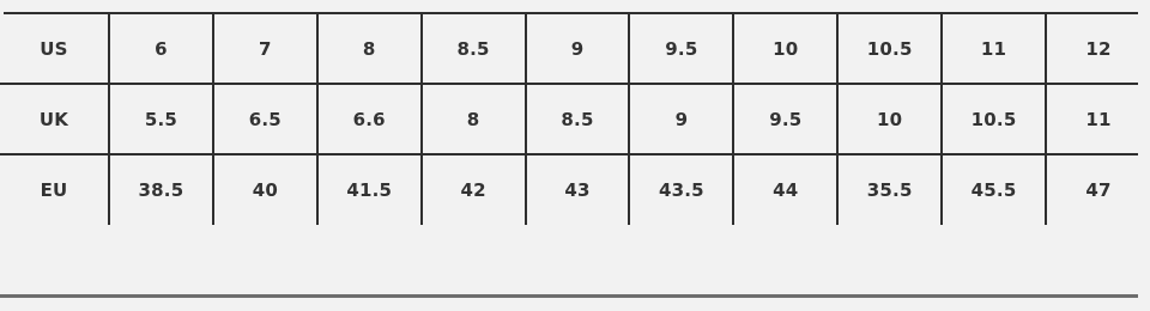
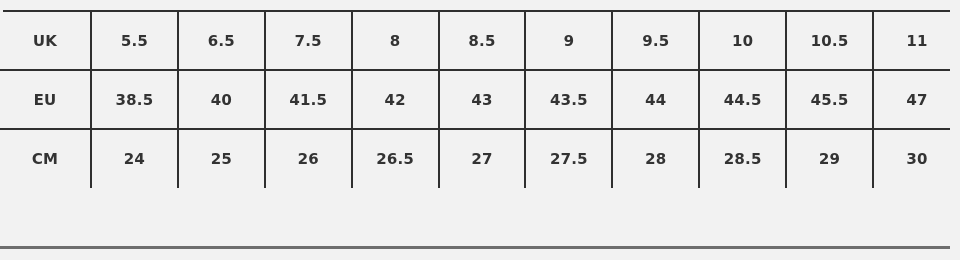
- US	6	7	8	8.5	9	9.5	10	10.5	11	12
- UK	5.5	6.5	6.6	8	8.5	9	9.5	10	10.5	11
+ UK	5.5	6.5	7.5	8	8.5	9	9.5	10	10.5	11
- EU	38.5	40	41.5	42	43	43.5	44	35.5	45.5	47
+ EU	38.5	40	41.5	42	43	43.5	44	44.5	45.5	47
+ CM	24	25	26	26.5	27	27.5	28	28.5	29	30
